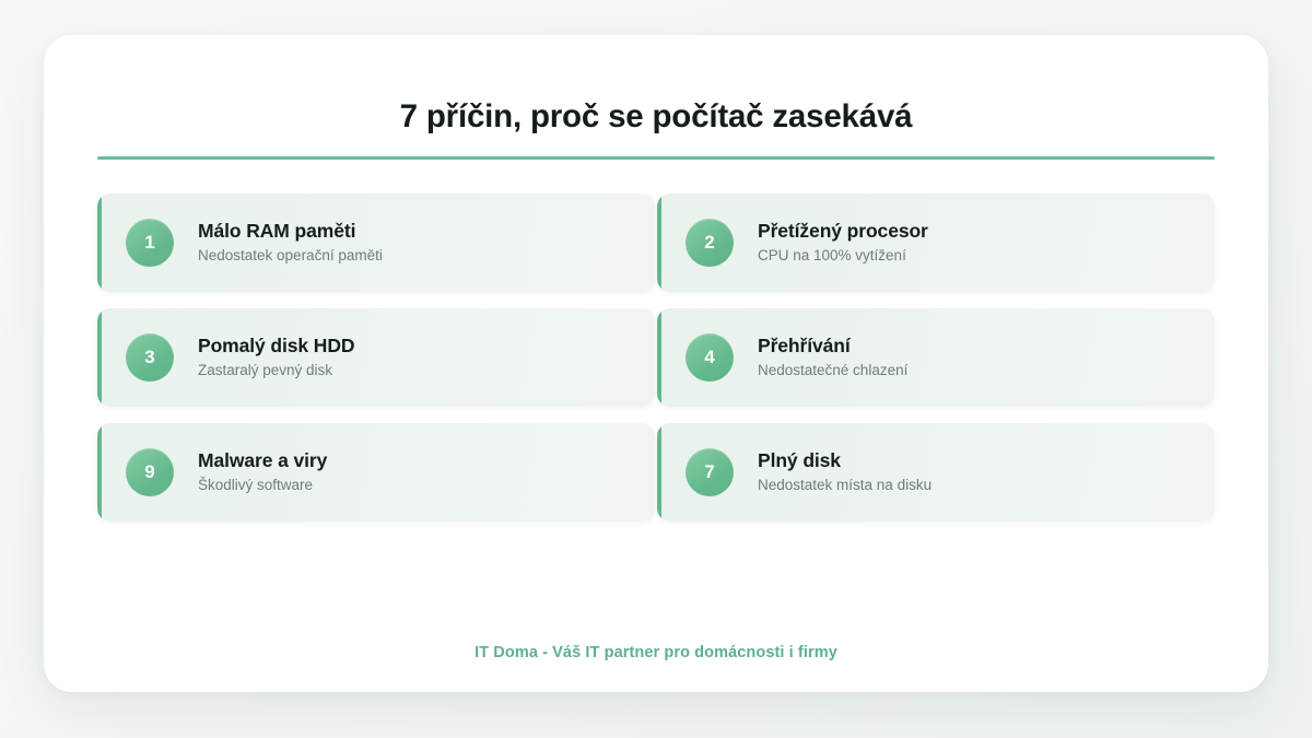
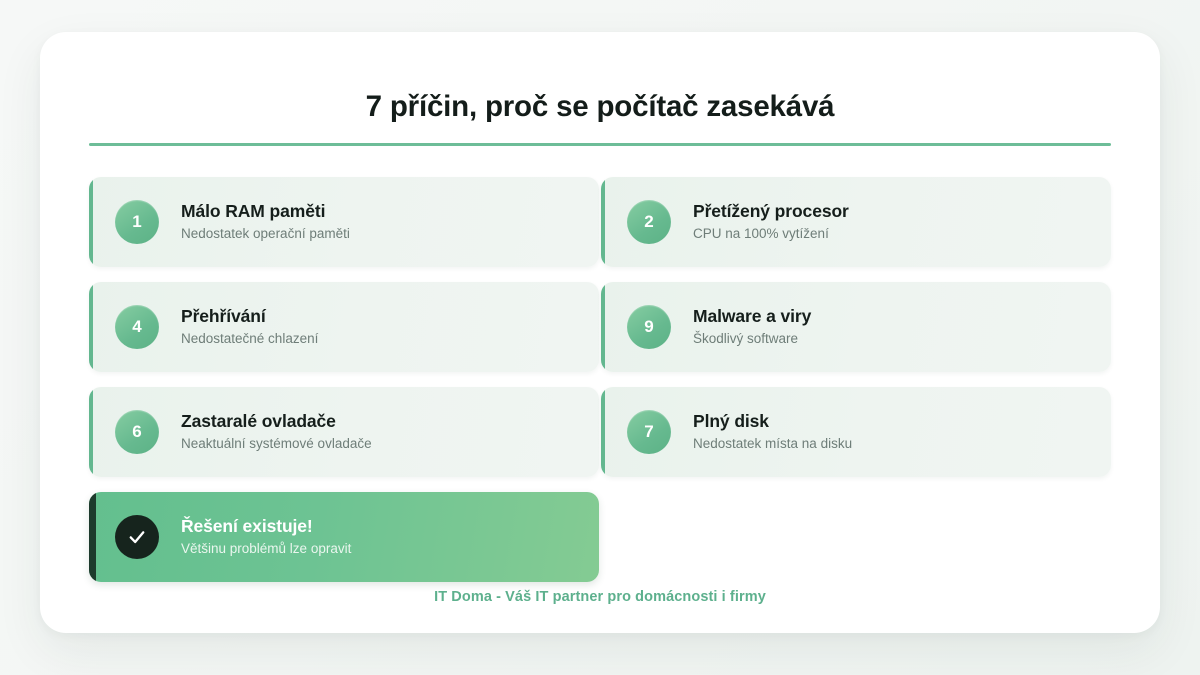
  7 příčin, proč se počítač zasekává
  1
  Málo RAM paměti
  Nedostatek operační paměti
  2
  Přetížený procesor
  CPU na 100% vytížení
- 3
- Pomalý disk HDD
- Zastaralý pevný disk
  4
  Přehřívání
  Nedostatečné chlazení
  9
  Malware a viry
  Škodlivý software
+ 6
+ Zastaralé ovladače
+ Neaktuální systémové ovladače
  7
  Plný disk
  Nedostatek místa na disku
+ Řešení existuje!
+ Většinu problémů lze opravit
  IT Doma - Váš IT partner pro domácnosti i firmy
